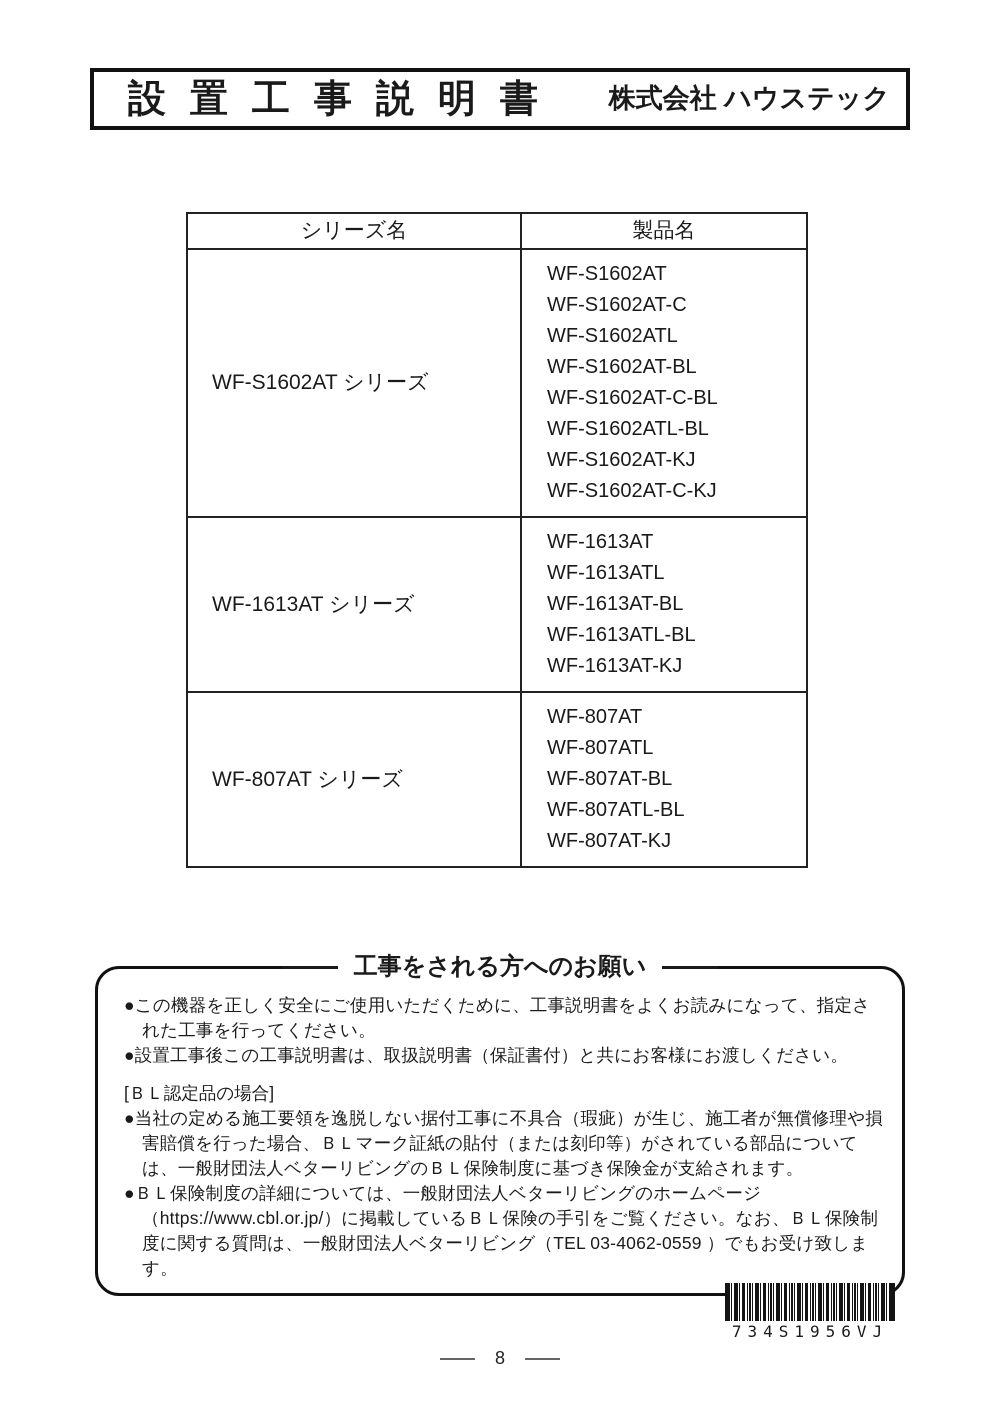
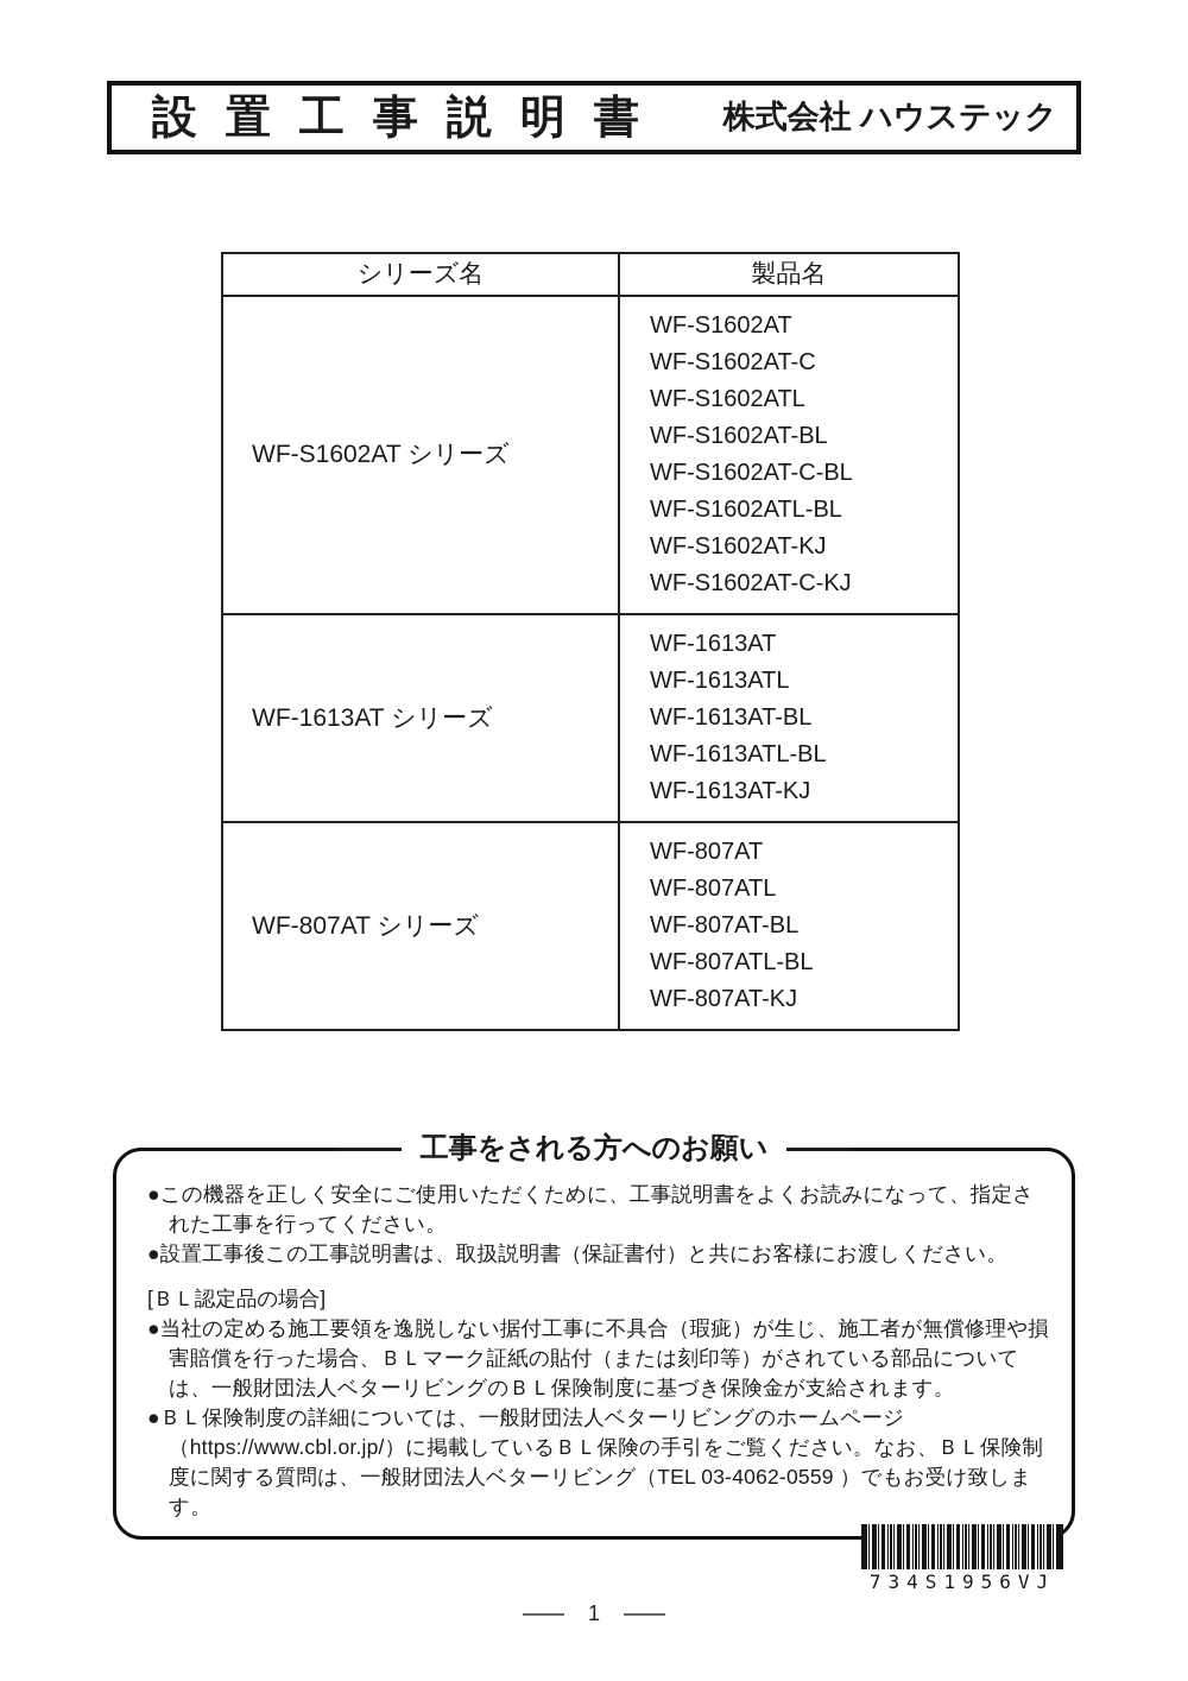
  設置工事説明書
  株式会社 ハウステック
  シリーズ名	製品名
  WF-S1602AT シリーズ	WF-S1602ATWF-S1602AT-CWF-S1602ATLWF-S1602AT-BLWF-S1602AT-C-BLWF-S1602ATL-BLWF-S1602AT-KJWF-S1602AT-C-KJ
  WF-1613AT シリーズ	WF-1613ATWF-1613ATLWF-1613AT-BLWF-1613ATL-BLWF-1613AT-KJ
  WF-807AT シリーズ	WF-807ATWF-807ATLWF-807AT-BLWF-807ATL-BLWF-807AT-KJ
  工事をされる方へのお願い
  ●この機器を正しく安全にご使用いただくために、工事説明書をよくお読みになって、指定された工事を行ってください。
  ●設置工事後この工事説明書は、取扱説明書（保証書付）と共にお客様にお渡しください。
  [ＢＬ認定品の場合]
  ●当社の定める施工要領を逸脱しない据付工事に不具合（瑕疵）が生じ、施工者が無償修理や損害賠償を行った場合、ＢＬマーク証紙の貼付（または刻印等）がされている部品については、一般財団法人ベターリビングのＢＬ保険制度に基づき保険金が支給されます。
  ●ＢＬ保険制度の詳細については、一般財団法人ベターリビングのホームページ（https://www.cbl.or.jp/）に掲載しているＢＬ保険の手引をご覧ください。なお、ＢＬ保険制度に関する質問は、一般財団法人ベターリビング（TEL 03-4062-0559 ）でもお受け致します。
  734S1956VJ
- 8
+ 1
